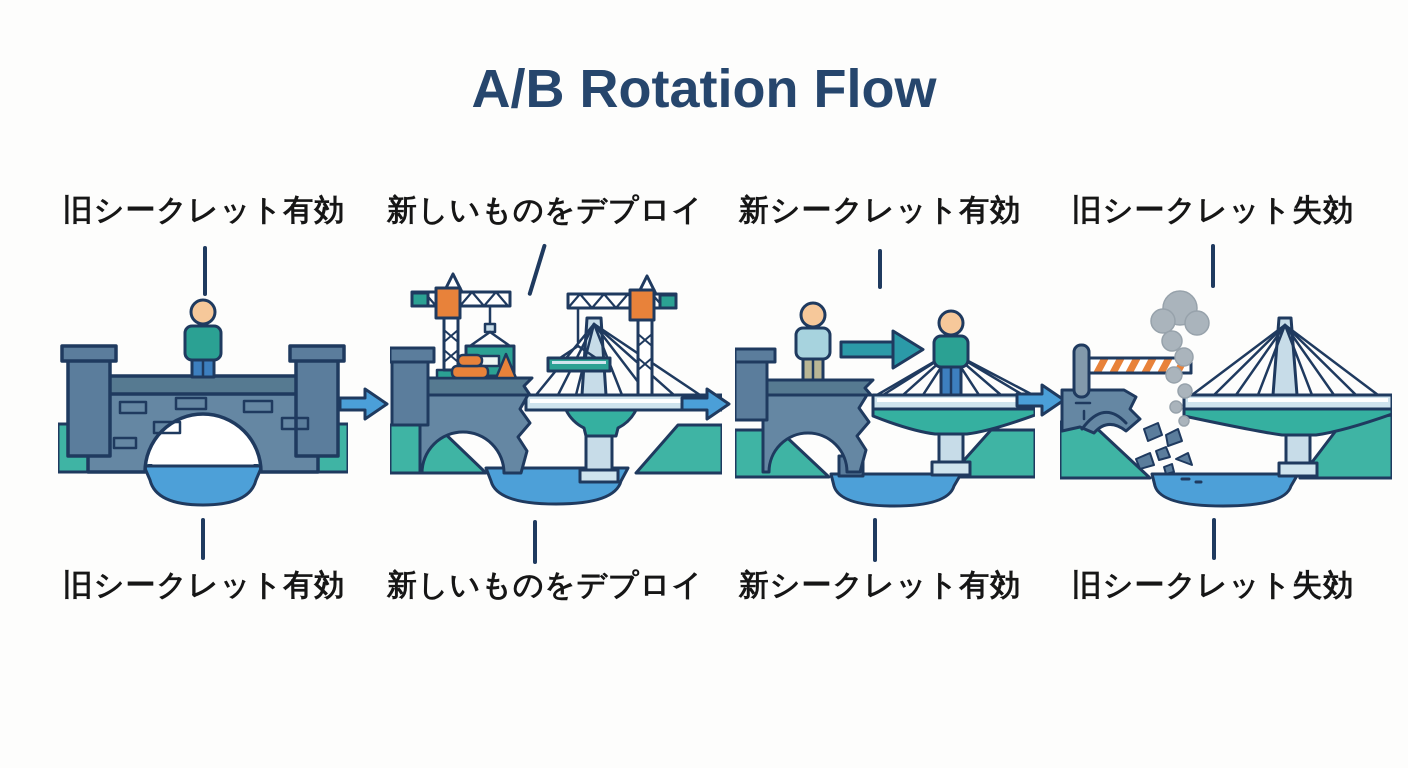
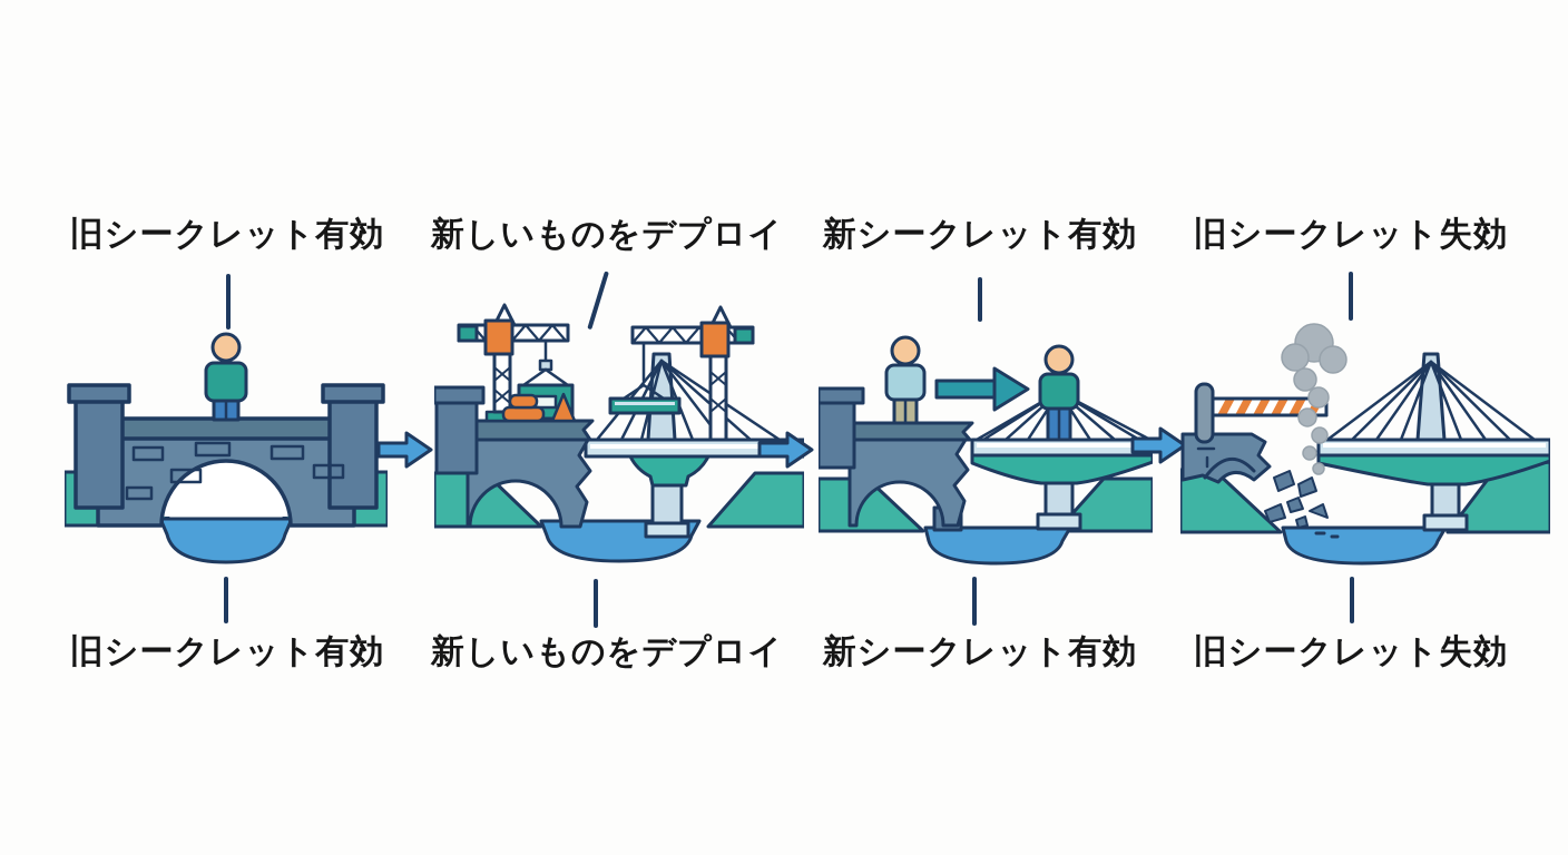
- A/B Rotation Flow
  旧シークレット有効
  新しいものをデプロイ
  新シークレット有効
  旧シークレット失効
  旧シークレット有効
  新しいものをデプロイ
  新シークレット有効
  旧シークレット失効
